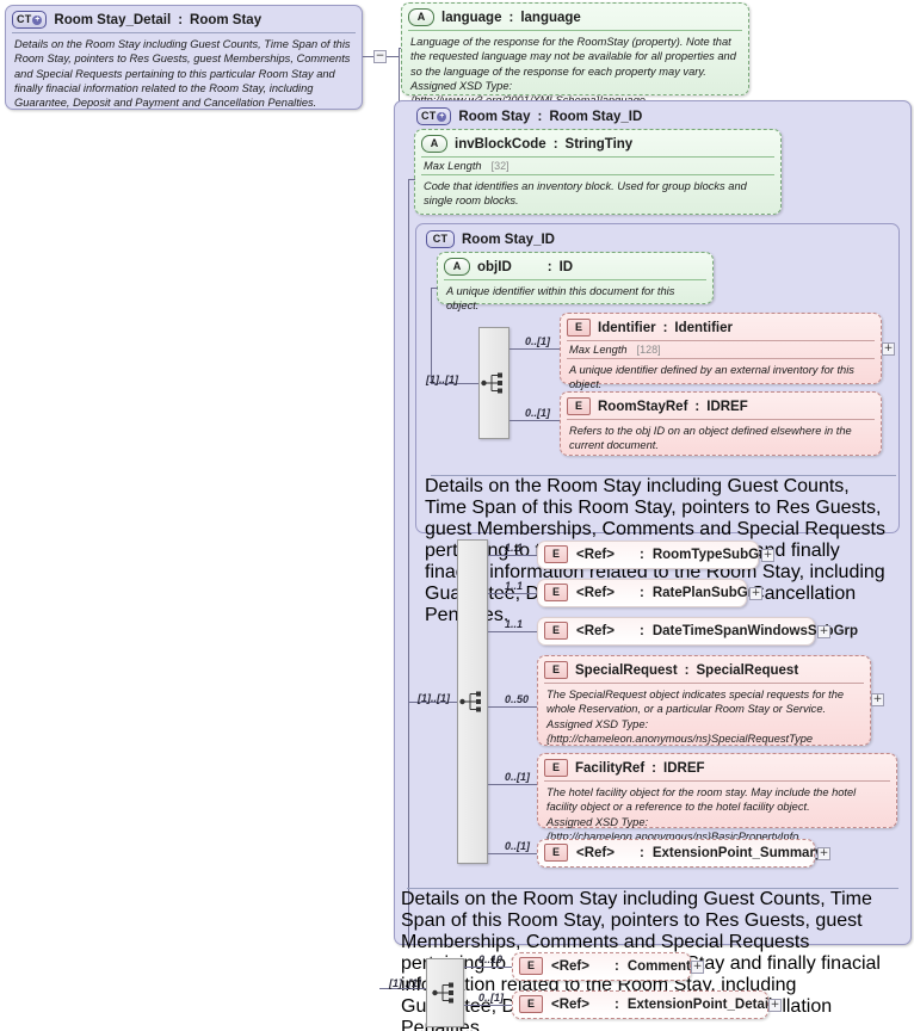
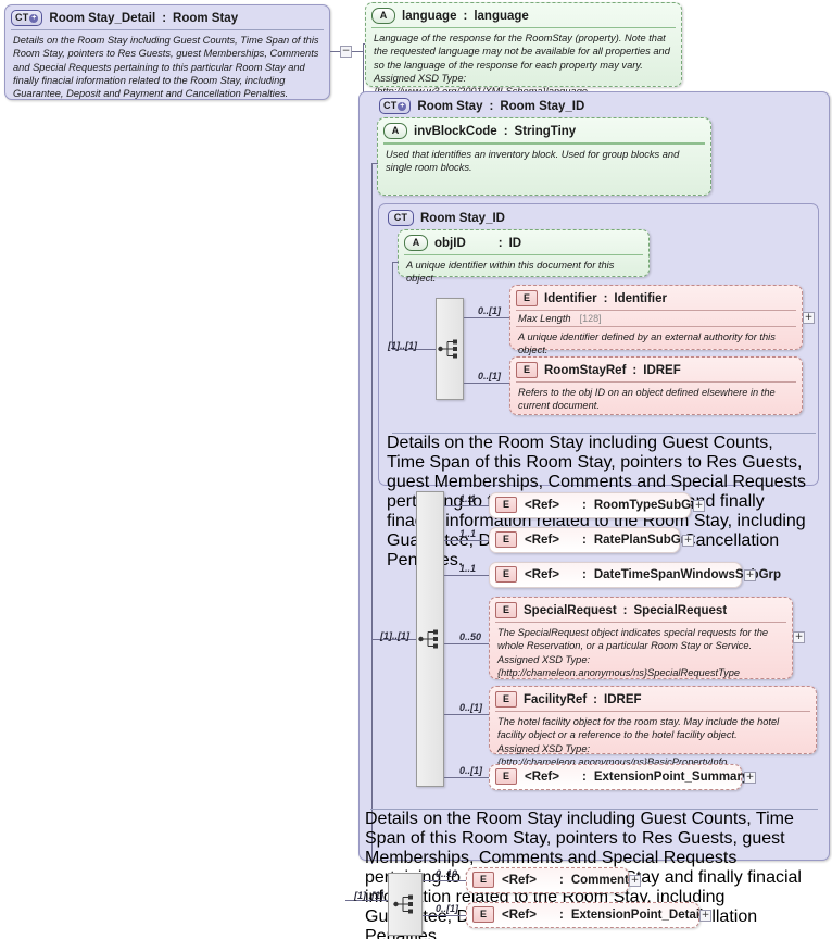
  Room Stay_Detail
  :
  Room Stay
  Details on the Room Stay including Guest Counts, Time Span of this Room Stay, pointers to Res Guests, guest Memberships, Comments and Special Requests pertaining to this particular Room Stay and finally finacial information related to the Room Stay, including Guarantee, Deposit and Payment and Cancellation Penalties.
  −
  A
  language
  :
  language
  Language of the response for the RoomStay (property). Note that the requested language may not be available for all properties and so the language of the response for each property may vary.
  Room Stay
  :
  Room Stay_ID
  A
  invBlockCode
  :
  StringTiny
- Max Length [32]
- Code that identifies an inventory block. Used for group blocks and single room blocks.
+ Used that identifies an inventory block. Used for group blocks and single room blocks.
  CT
  Room Stay_ID
  A
  objID
  :
  ID
  A unique identifier within this document for this object.
  [1]..[1]
  0..[1]
  0..[1]
  E
  Identifier
  :
  Identifier
  Max Length [128]
- A unique identifier defined by an external inventory for this object.
+ A unique identifier defined by an external authority for this object.
  +
  E
  RoomStayRef
  :
  IDREF
  Refers to the obj ID on an object defined elsewhere in the current document.
  Details on the Room Stay including Guest Counts, Time Span of this Room Stay, pointers to Res Guests, guest Memberships, Comments and Special Requests pertng to ad finally fina information related to the Room Stay, including Guaancellation Penes.
  [1]..[1]
  1..1
  E
  <Ref>
  :
  RoomTypeSubG
  +
  1..1
  E
  <Ref>
  :
  RatePlanSubG
  +
  1..1
  E
  <Ref>
  :
  DateTimeSpanWindowsSGrp
  +
  0..50
  E
  SpecialRequest
  :
  SpecialRequest
  The SpecialRequest object indicates special requests for the whole Reservation, or a particular Room Stay or Service.
  Assigned XSD Type: {http://chameleon.anonymous/ns}SpecialRequestType
  +
  0..[1]
  E
  FacilityRef
  :
  IDREF
  The hotel facility object for the room stay. May include the hotel facility object or a reference to the hotel facility object.
  Assigned XSD Type: {http://chameleon.anonymous/ns}BasicPropertyInfo
  0..[1]
  E
  <Ref>
  :
  ExtensionPoint_Summar
  +
  Details on the Room Stay including Guest Counts, Time Span of this Room Stay, pointers to Res Guests, guest Memberships, Comments and Special Requests peng toay and finally finacial inftion related to the Room Stay, including Gutee, Dllation Penalties.
  [1]..[1]
  0..10
  E
  <Ref>
  :
  Comment
  +
  0..[1]
  E
  <Ref>
  :
  ExtensionPoint_Detai
  +
